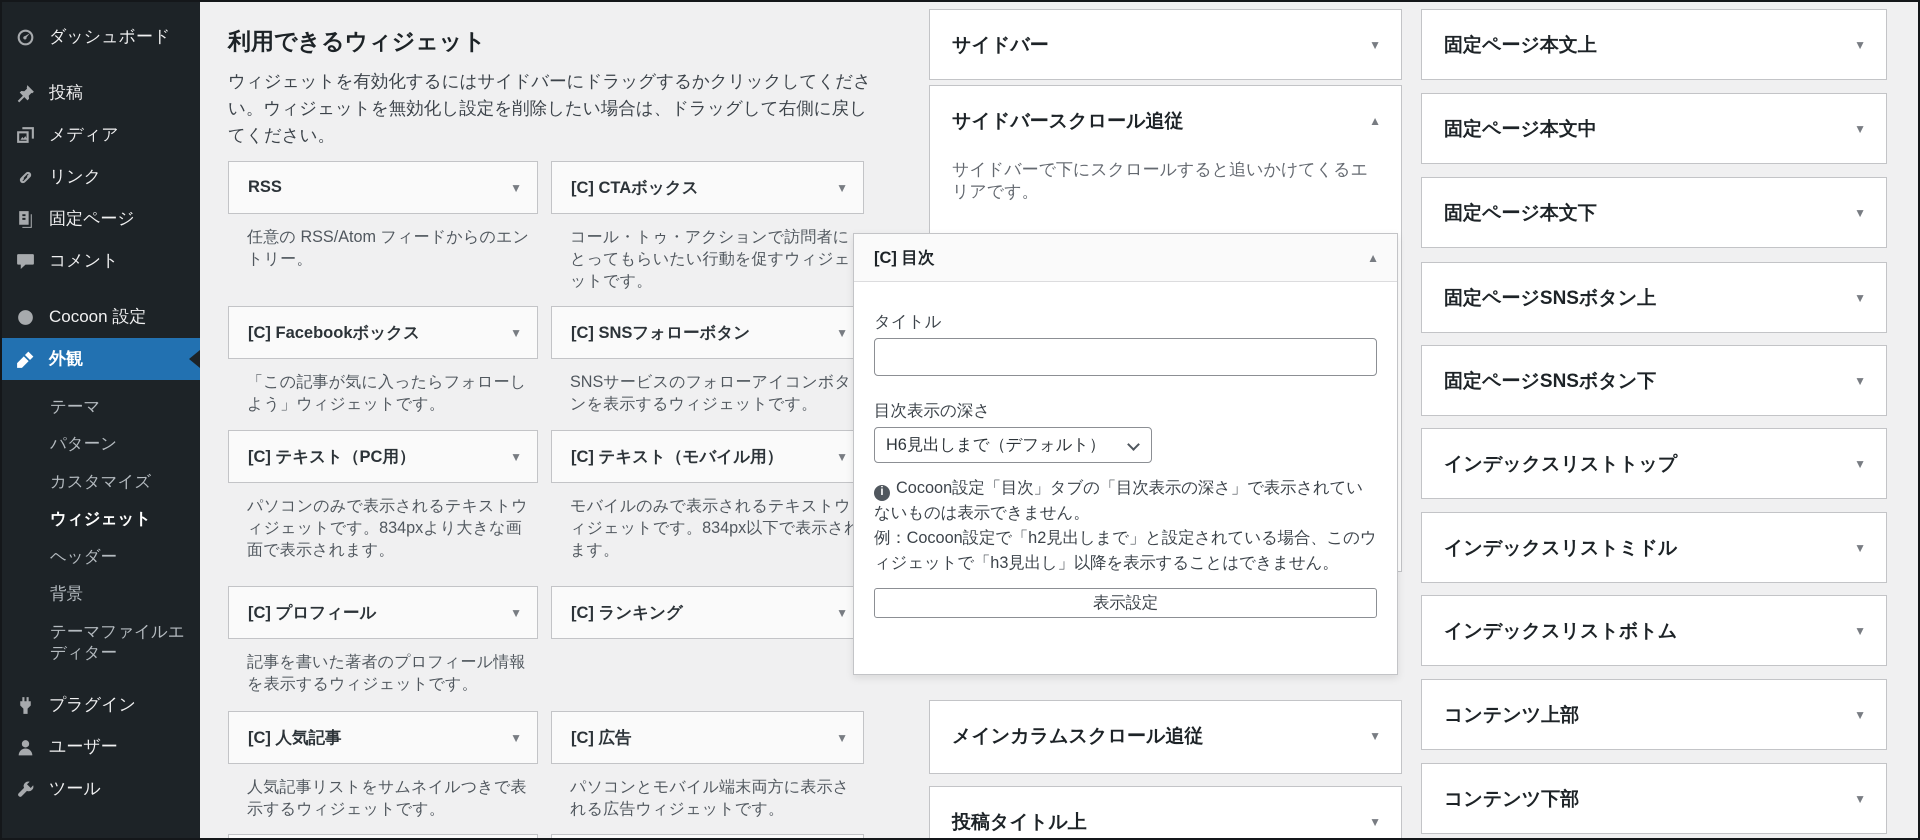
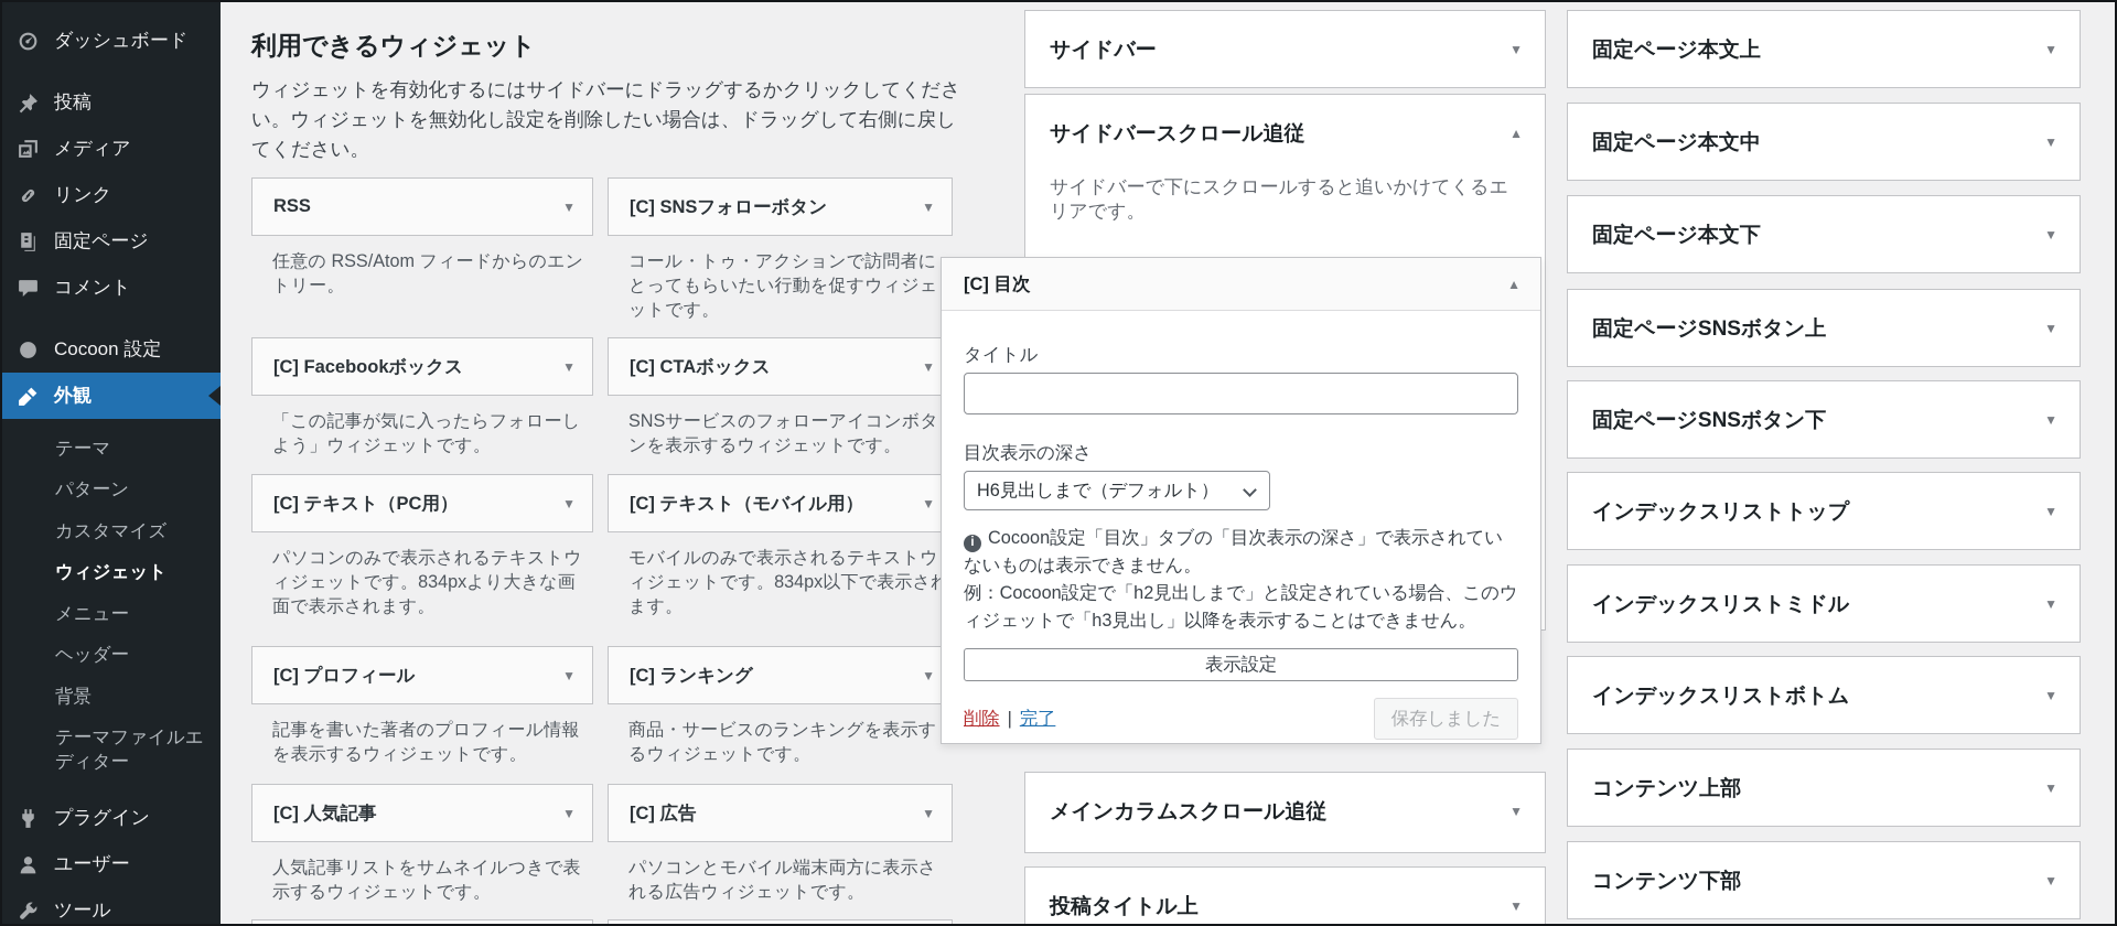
  ダッシュボード
  投稿
  メディア
  リンク
  固定ページ
  コメント
  Cocoon 設定
  外観
  テーマ
  パターン
  カスタマイズ
  ウィジェット
+ メニュー
  ヘッダー
  背景
  テーマファイルエディター
  プラグイン
  ユーザー
  ツール
  利用できるウィジェット
  ウィジェットを有効化するにはサイドバーにドラッグするかクリックしてください。ウィジェットを無効化し設定を削除したい場合は、ドラッグして右側に戻してください。
  RSS
  ▼
  任意の RSS/Atom フィードからのエントリー。
- [C] CTAボックス
+ [C] SNSフォローボタン
  ▼
  コール・トゥ・アクションで訪問者にとってもらいたい行動を促すウィジェットです。
  [C] Facebookボックス
  ▼
  「この記事が気に入ったらフォローしよう」ウィジェットです。
- [C] SNSフォローボタン
+ [C] CTAボックス
  ▼
  SNSサービスのフォローアイコンボタンを表示するウィジェットです。
  [C] テキスト（PC用）
  ▼
  パソコンのみで表示されるテキストウィジェットです。834pxより大きな画面で表示されます。
  [C] テキスト（モバイル用）
  ▼
  モバイルのみで表示されるテキストウィジェットです。834px以下で表示さます。
  [C] プロフィール
  ▼
  記事を書いた著者のプロフィール情報を表示するウィジェットです。
  [C] ランキング
  ▼
+ 商品・サービスのランキングを表示するウィジェットです。
  [C] 人気記事
  ▼
  人気記事リストをサムネイルつきで表示するウィジェットです。
  [C] 広告
  ▼
  パソコンとモバイル端末両方に表示される広告ウィジェットです。
  サイドバー
  ▼
  サイドバースクロール追従
  ▲
  サイドバーで下にスクロールすると追いかけてくるエリアです。
  メインカラムスクロール追従
  ▼
  投稿タイトル上
  ▼
  固定ページ本文上
  ▼
  固定ページ本文中
  ▼
  固定ページ本文下
  ▼
  固定ページSNSボタン上
  ▼
  固定ページSNSボタン下
  ▼
  インデックスリストトップ
  ▼
  インデックスリストミドル
  ▼
  インデックスリストボトム
  ▼
  コンテンツ上部
  ▼
  コンテンツ下部
  ▼
  [C] 目次
  ▲
  タイトル
  目次表示の深さ
  H6見出しまで（デフォルト）
  i Cocoon設定「目次」タブの「目次表示の深さ」で表示されていないものは表示できません。
  例：Cocoon設定で「h2見出しまで」と設定されている場合、このウィジェットで「h3見出し」以降を表示することはできません。
  表示設定
+ 削除 | 完了
+ 保存しました
